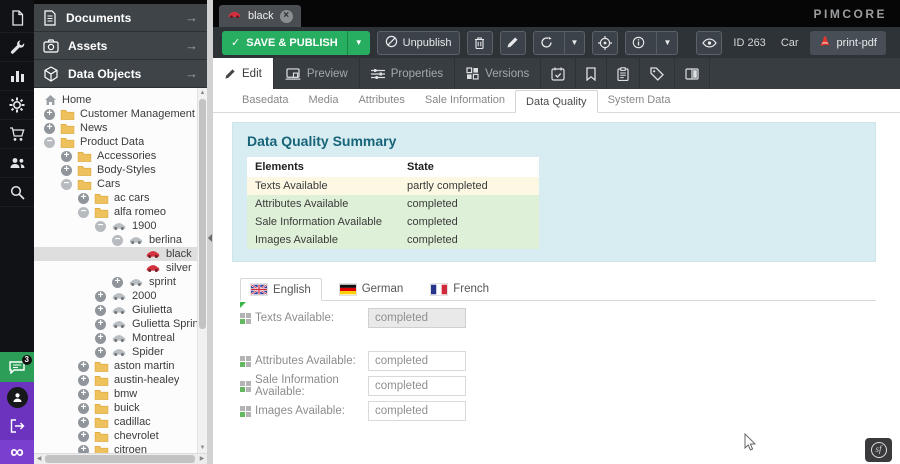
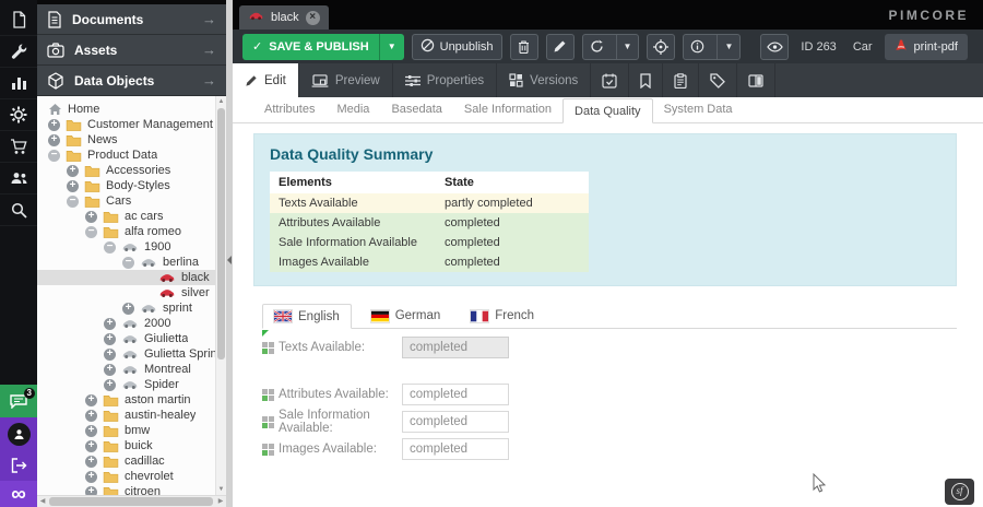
  3
  ∞
  Documents
  →
  Assets
  →
  Data Objects
  →
  Home
  Customer Management
  News
  Product Data
  Accessories
  Body-Styles
  Cars
  ac cars
  alfa romeo
  1900
  berlina
  black
  silver
  sprint
  2000
  Giulietta
  Montreal
  Spider
  aston martin
  austin-healey
  bmw
  buick
  cadillac
  chevrolet
  citroen
  black
  ×
  PIMCORE
  ✓
  SAVE & PUBLISH
  ▼
  Unpublish
  ▼
  ▼
  ID 263
  Car
  print-pdf
  Edit
  Preview
  Properties
  Versions
- Basedata
+ Attributes
  Media
- Attributes
+ Basedata
  Sale Information
  Data Quality
  System Data
  Data Quality Summary
  Elements	State
  Texts Available	partly completed
  Attributes Available	completed
  Sale Information Available	completed
  Images Available	completed
  English
  German
  French
  Texts Available:
  completed
  Attributes Available:
  completed
  Sale Information Available:
  completed
  Images Available:
  completed
  sf
